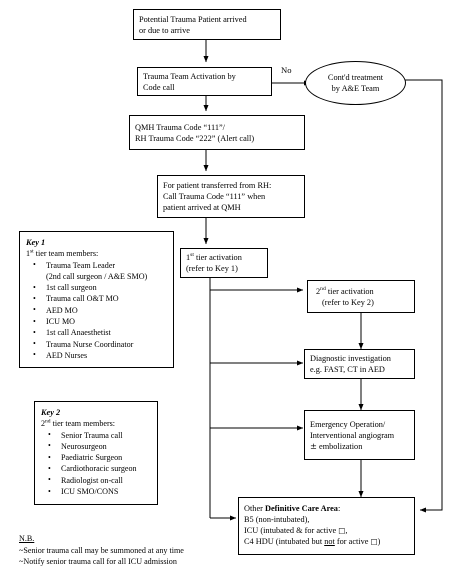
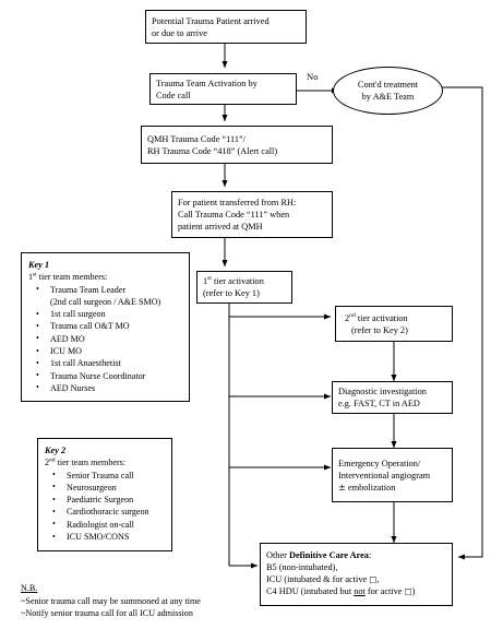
  Potential Trauma Patient arrived
  or due to arrive
  Trauma Team Activation by
  Code call
  No
  Cont'd treatment
  by A&E Team
  QMH Trauma Code “111”/
- RH Trauma Code “222” (Alert call)
+ RH Trauma Code “418” (Alert call)
  For patient transferred from RH:
  Call Trauma Code “111” when
  patient arrived at QMH
  1 tier activation
  (refer to Key 1)
  2 tier activation
  (refer to Key 2)
  Diagnostic investigation
  e.g. FAST, CT in AED
  Emergency Operation/
  Interventional angiogram
  ± embolization
  Other Definitive Care Area:
  B5 (non-intubated),
  ICU (intubated & for active □,
  C4 HDU (intubated but not for active □)
  Key 1
  1 tier team members:
  •
  Trauma Team Leader
  (2nd call surgeon / A&E SMO)
  •
  1st call surgeon
  •
  Trauma call O&T MO
  •
  AED MO
  •
  ICU MO
  •
  1st call Anaesthetist
  •
  Trauma Nurse Coordinator
  •
  AED Nurses
  Key 2
  2 tier team members:
  •
  Senior Trauma call
  •
  Neurosurgeon
  •
  Paediatric Surgeon
  •
  Cardiothoracic surgeon
  •
  Radiologist on-call
  •
  ICU SMO/CONS
  N.B.
  ~Senior trauma call may be summoned at any time
  ~Notify senior trauma call for all ICU admission
